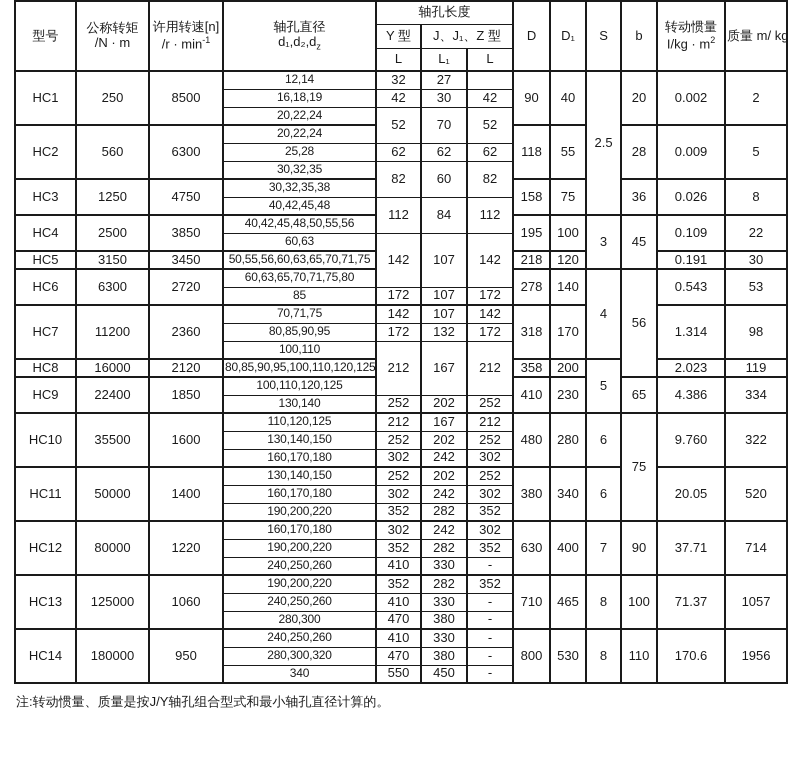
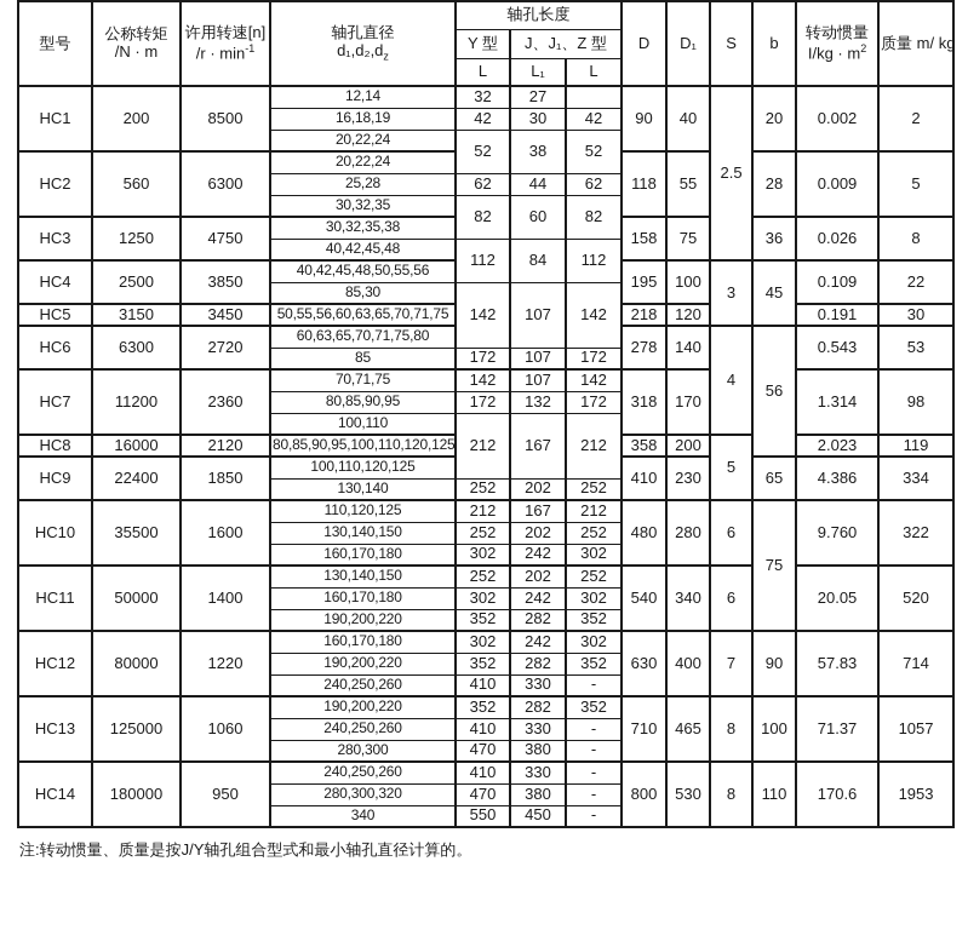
  型号	公称转矩 /N · m	许用转速[n] /r · min-1	轴孔直径 d₁,d₂,dz	轴孔长度	D	D₁	S	b	转动惯量 I/kg · m2	质量 m/ kg
  Y 型	J、J₁、Z 型
  L	L₁	L
- HC1	250	8500	12,14	32	27		90	40	2.5	20	0.002	2
+ HC1	200	8500	12,14	32	27		90	40	2.5	20	0.002	2
  16,18,19	42	30	42
- 20,22,24	52	70	52
+ 20,22,24	52	38	52
  HC2	560	6300	20,22,24	118	55	28	0.009	5
- 25,28	62	62	62
+ 25,28	62	44	62
  30,32,35	82	60	82
  HC3	1250	4750	30,32,35,38	158	75	36	0.026	8
  40,42,45,48	112	84	112
  HC4	2500	3850	40,42,45,48,50,55,56	195	100	3	45	0.109	22
- 60,63	142	107	142
+ 85,30	142	107	142
  HC5	3150	3450	50,55,56,60,63,65,70,71,75	218	120	0.191	30
  HC6	6300	2720	60,63,65,70,71,75,80	278	140	4	56	0.543	53
  85	172	107	172
  HC7	11200	2360	70,71,75	142	107	142	318	170	1.314	98
  80,85,90,95	172	132	172
  100,110	212	167	212
  HC8	16000	2120	80,85,90,95,100,110,120,125	358	200	5	2.023	119
  HC9	22400	1850	100,110,120,125	410	230	65	4.386	334
  130,140	252	202	252
  HC10	35500	1600	110,120,125	212	167	212	480	280	6	75	9.760	322
  130,140,150	252	202	252
  160,170,180	302	242	302
- HC11	50000	1400	130,140,150	252	202	252	380	340	6	20.05	520
+ HC11	50000	1400	130,140,150	252	202	252	540	340	6	20.05	520
  160,170,180	302	242	302
  190,200,220	352	282	352
- HC12	80000	1220	160,170,180	302	242	302	630	400	7	90	37.71	714
+ HC12	80000	1220	160,170,180	302	242	302	630	400	7	90	57.83	714
  190,200,220	352	282	352
  240,250,260	410	330	-
  HC13	125000	1060	190,200,220	352	282	352	710	465	8	100	71.37	1057
  240,250,260	410	330	-
  280,300	470	380	-
- HC14	180000	950	240,250,260	410	330	-	800	530	8	110	170.6	1956
+ HC14	180000	950	240,250,260	410	330	-	800	530	8	110	170.6	1953
  280,300,320	470	380	-
  340	550	450	-
  注:转动惯量、质量是按J/Y轴孔组合型式和最小轴孔直径计算的。
